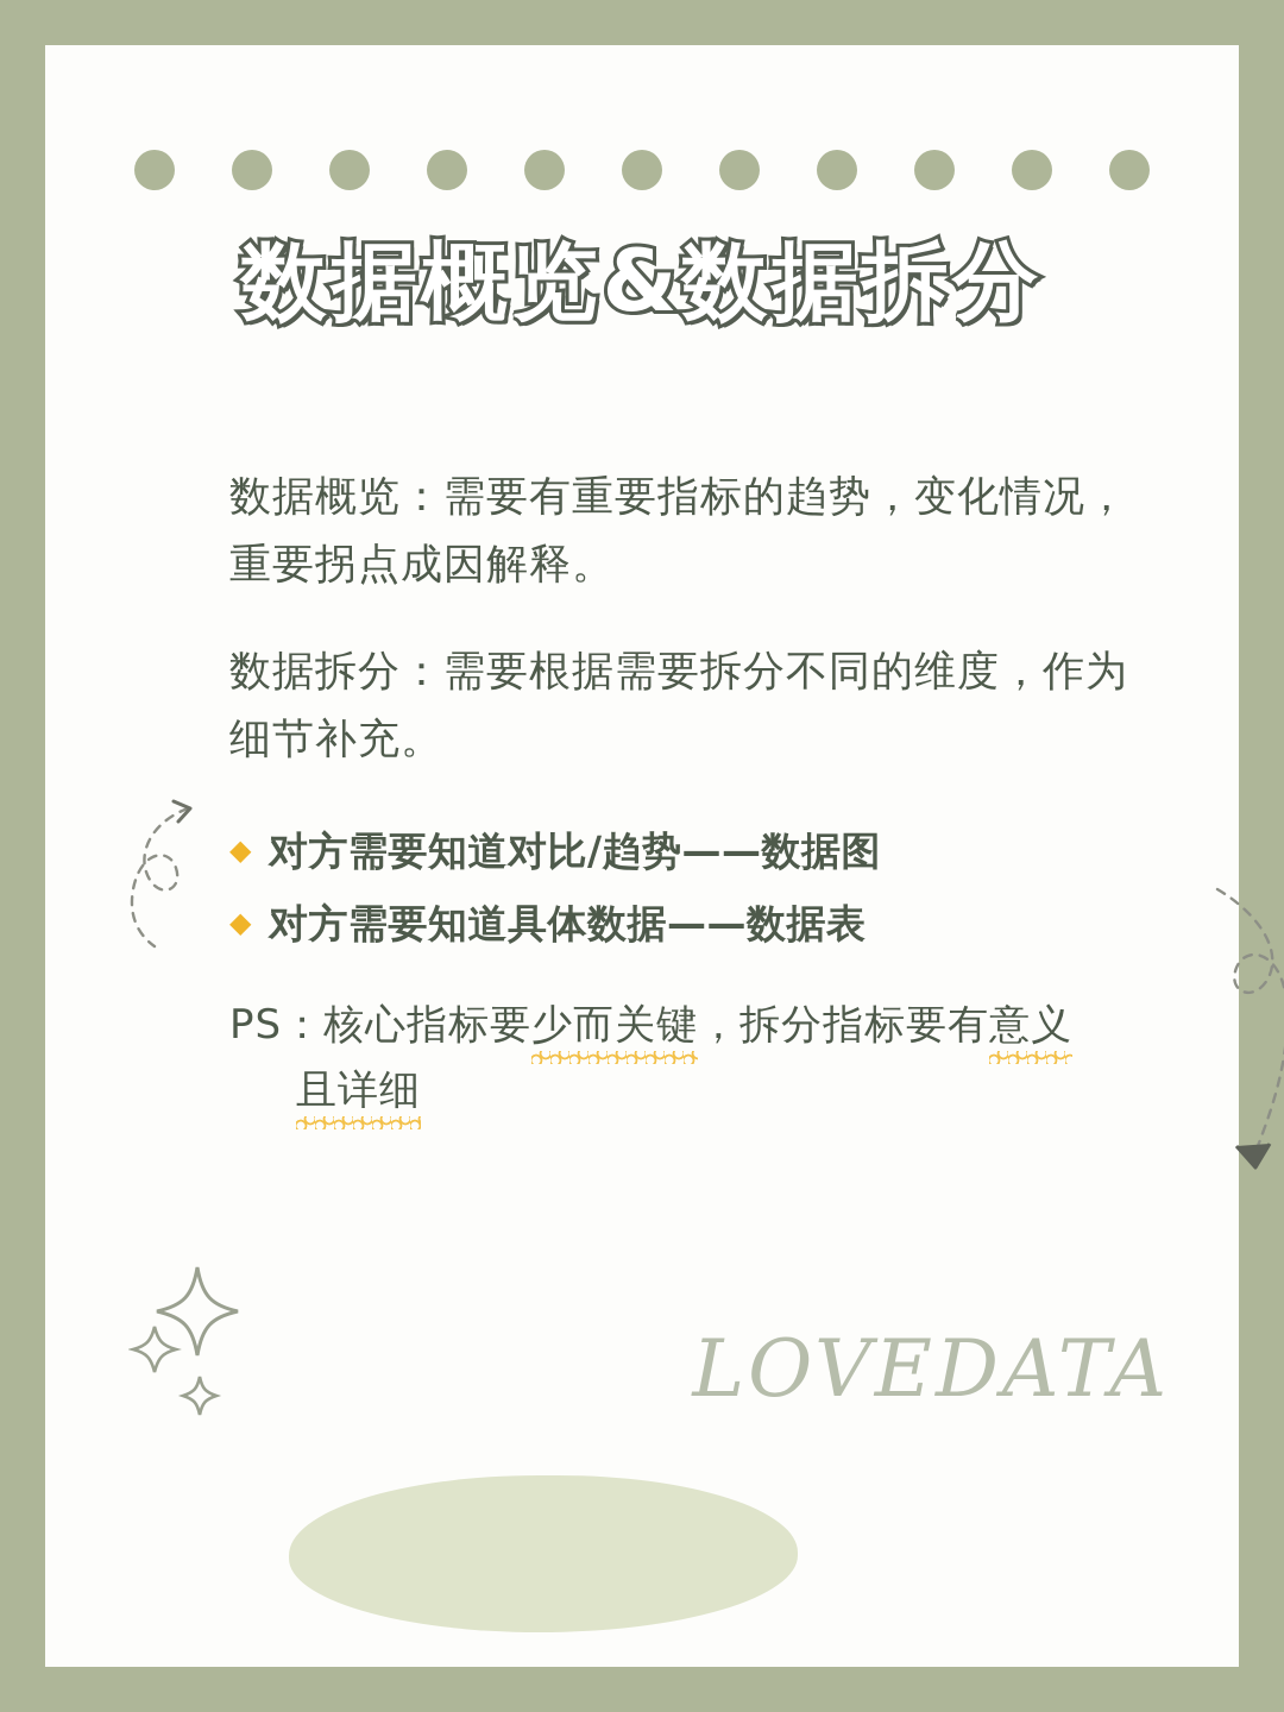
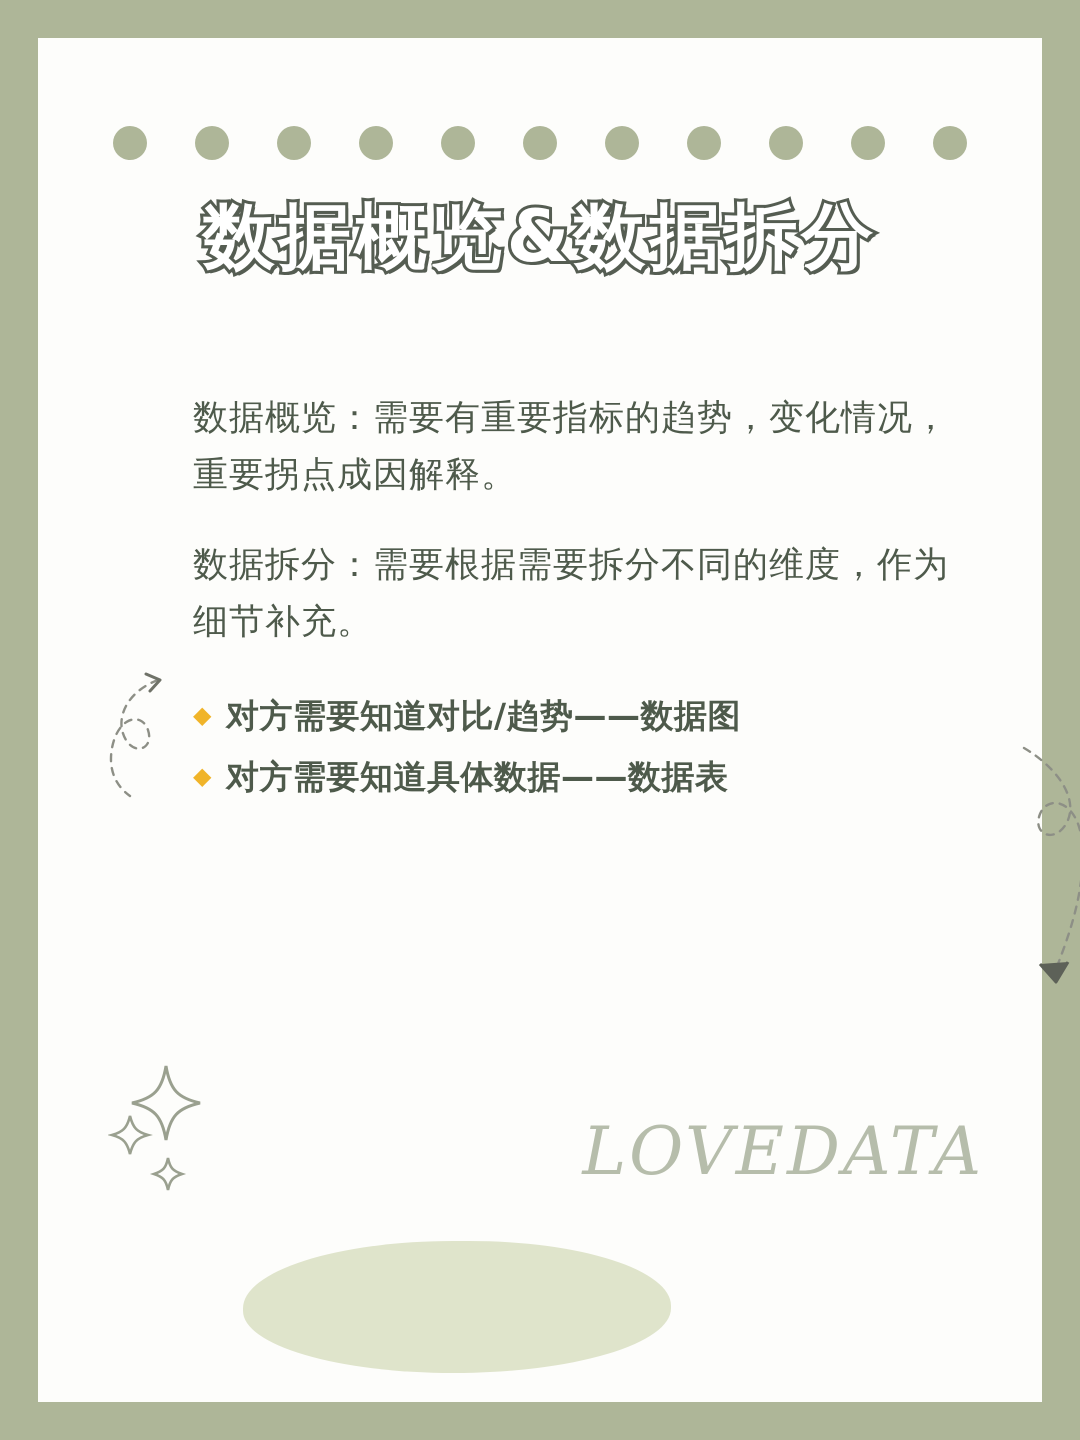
  数据概览&数据拆分
  数据概览：需要有重要指标的趋势，变化情况，重要拐点成因解释。
  数据拆分：需要根据需要拆分不同的维度，作为细节补充。
  ◆
  对方需要知道对比/趋势——数据图
  ◆
  对方需要知道具体数据——数据表
- PS：核心指标要少而关键，拆分指标要有意义
- 且详细
  LOVEDATA
